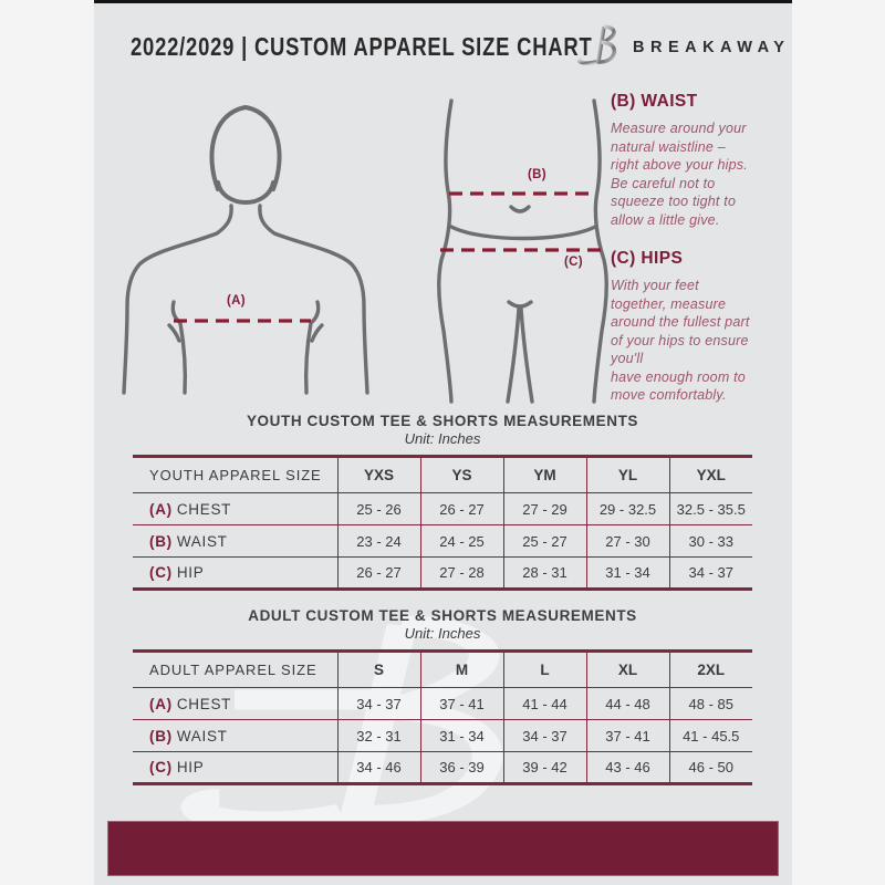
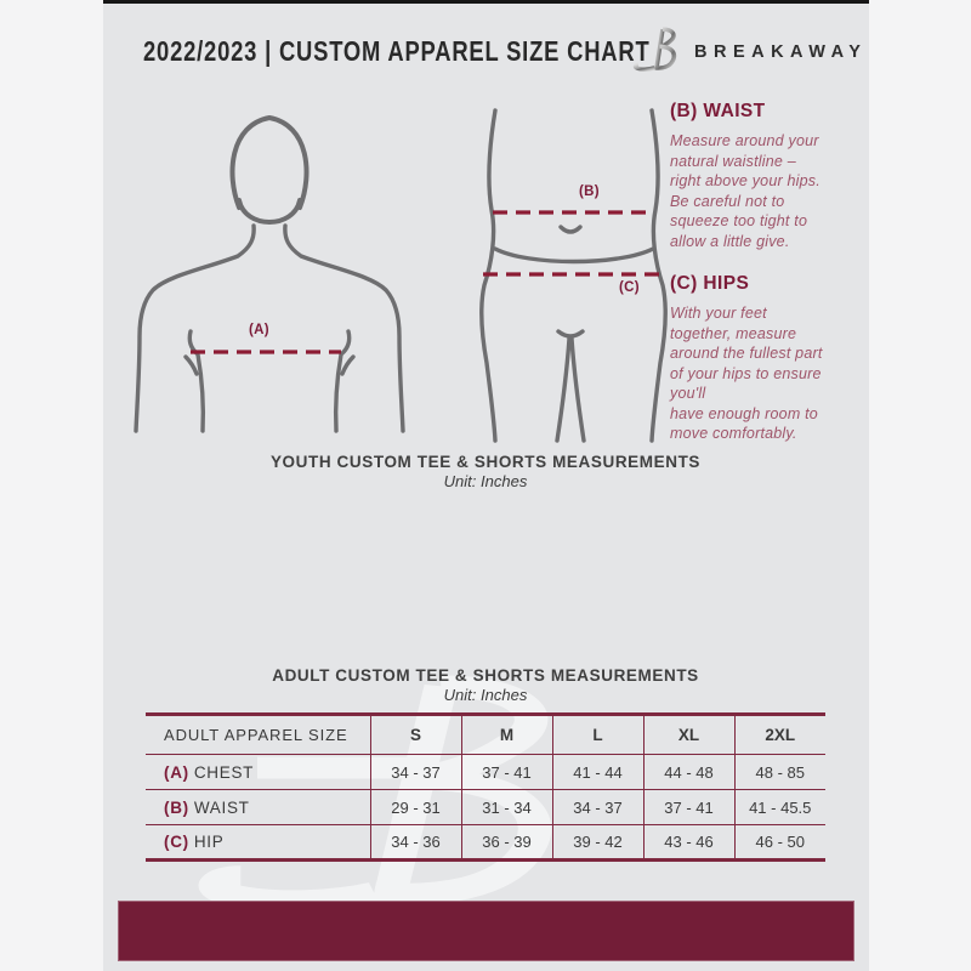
- 2022/2029 | CUSTOM APPAREL SIZE CHART
+ 2022/2023 | CUSTOM APPAREL SIZE CHART
  BREAKAWAY
  (A)
  (B)
  (C)
  (B) WAIST
  Measure around your
  natural waistline –
  right above your hips.
  Be careful not to
  squeeze too tight to
  allow a little give.
  (C) HIPS
  With your feet
  together, measure
  around the fullest part
  of your hips to ensure
  you'll
  have enough room to
  move comfortably.
  YOUTH CUSTOM TEE & SHORTS MEASUREMENTS
  Unit: Inches
- YOUTH APPAREL SIZE	YXS	YS	YM	YL	YXL
- (A) CHEST	25 - 26	26 - 27	27 - 29	29 - 32.5	32.5 - 35.5
- (B) WAIST	23 - 24	24 - 25	25 - 27	27 - 30	30 - 33
- (C) HIP	26 - 27	27 - 28	28 - 31	31 - 34	34 - 37
  ADULT CUSTOM TEE & SHORTS MEASUREMENTS
  Unit: Inches
  ADULT APPAREL SIZE	S	M	L	XL	2XL
  (A) CHEST	34 - 37	37 - 41	41 - 44	44 - 48	48 - 85
- (B) WAIST	32 - 31	31 - 34	34 - 37	37 - 41	41 - 45.5
+ (B) WAIST	29 - 31	31 - 34	34 - 37	37 - 41	41 - 45.5
- (C) HIP	34 - 46	36 - 39	39 - 42	43 - 46	46 - 50
+ (C) HIP	34 - 36	36 - 39	39 - 42	43 - 46	46 - 50
